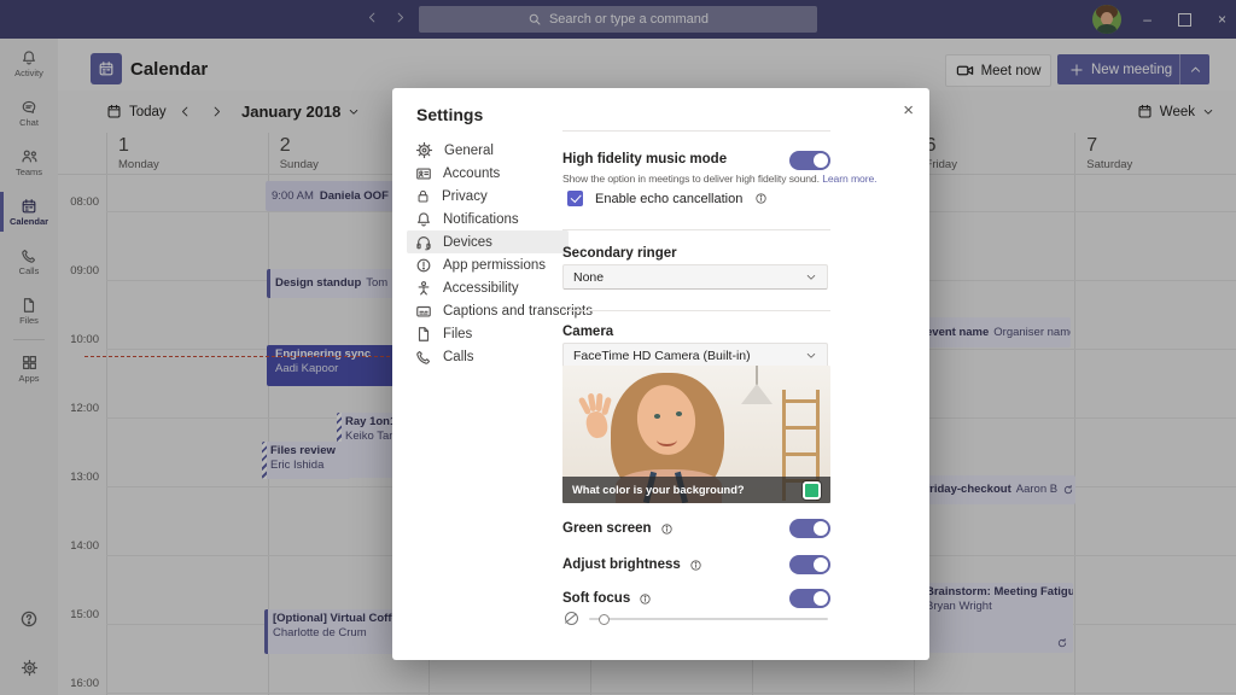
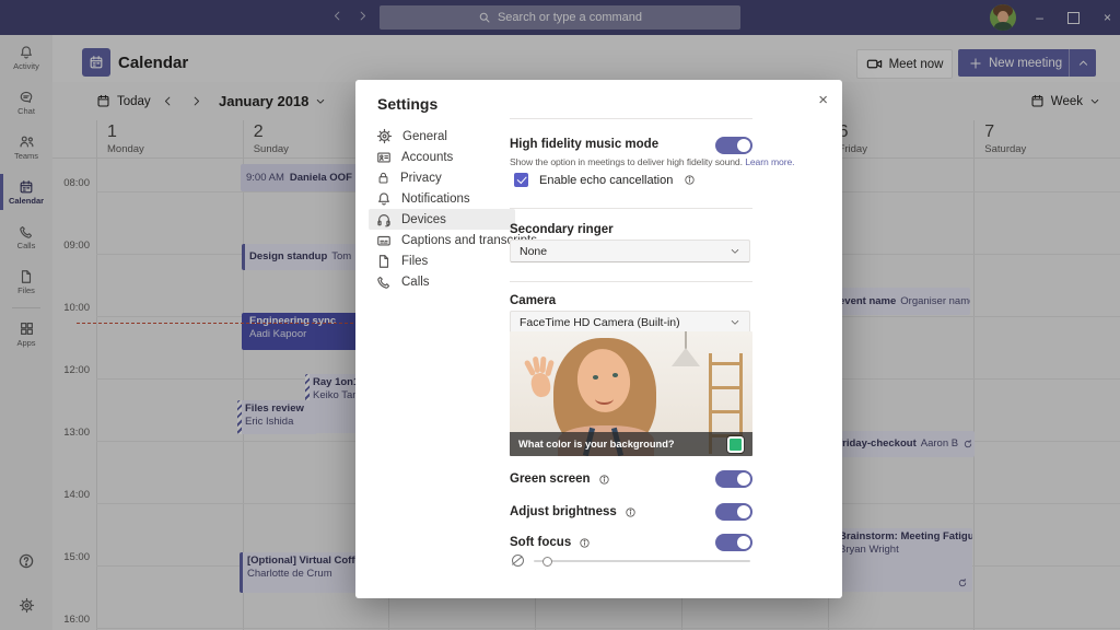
  Search or type a command
  –
  ×
  Activity
  Chat
  Teams
  Calendar
  Calls
  Files
  Apps
  Calendar
  Meet now
  New meeting
  Today
  January 2018
  Week
  1
  Monday
  2
  Sunday
  6
  riday
  7
  Saturday
  08:00
  09:00
  10:00
  12:00
  13:00
  14:00
  15:00
  16:00
  9:00 AM
  Daniela OOF
  Design standup
  Tom
  Engineering sync
  Aadi Kapoor
  Ray 1on
  Keiko Ta
  Files review
  Eric Ishida
  [Optional] Virtual Coff
  Charlotte de Crum
  vent name
  Organiser nam
  riday-checkout
  Aaron B
  Brainstorm: Meeting Fatig
  Bryan Wright
  Settings
  ×
  General
  Accounts
  Privacy
  Notifications
  Devices
- App permissions
- Accessibility
  Captions and trans
  Files
  Calls
  High fidelity music mode
  Show the option in meetings to deliver high fidelity sound. Learn more.
  Enable echo cancellation
  Secondary ringer
  None
  Camera
  FaceTime HD Camera (Built-in)
  What color is your background?
  Green screen
  Adjust brightness
  Soft focus
